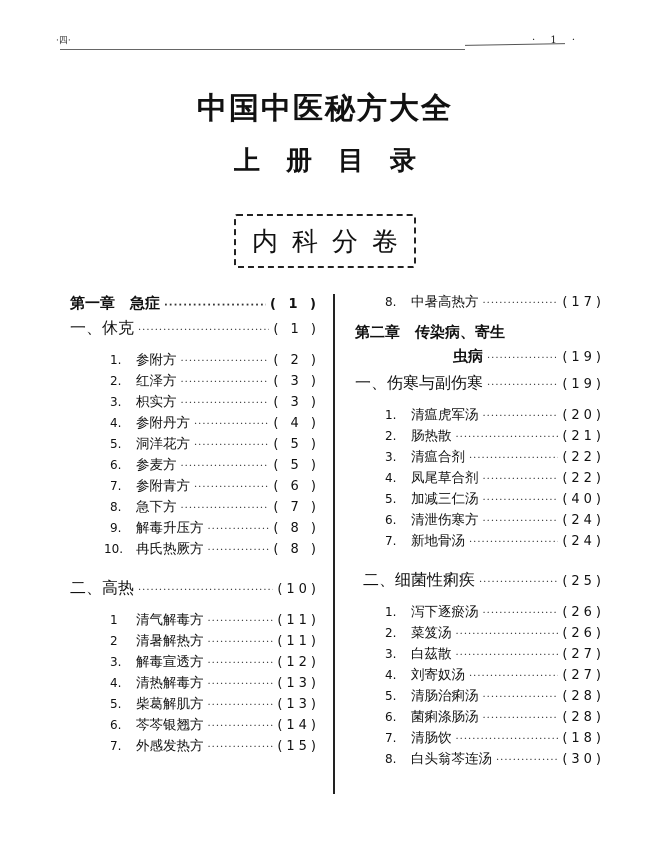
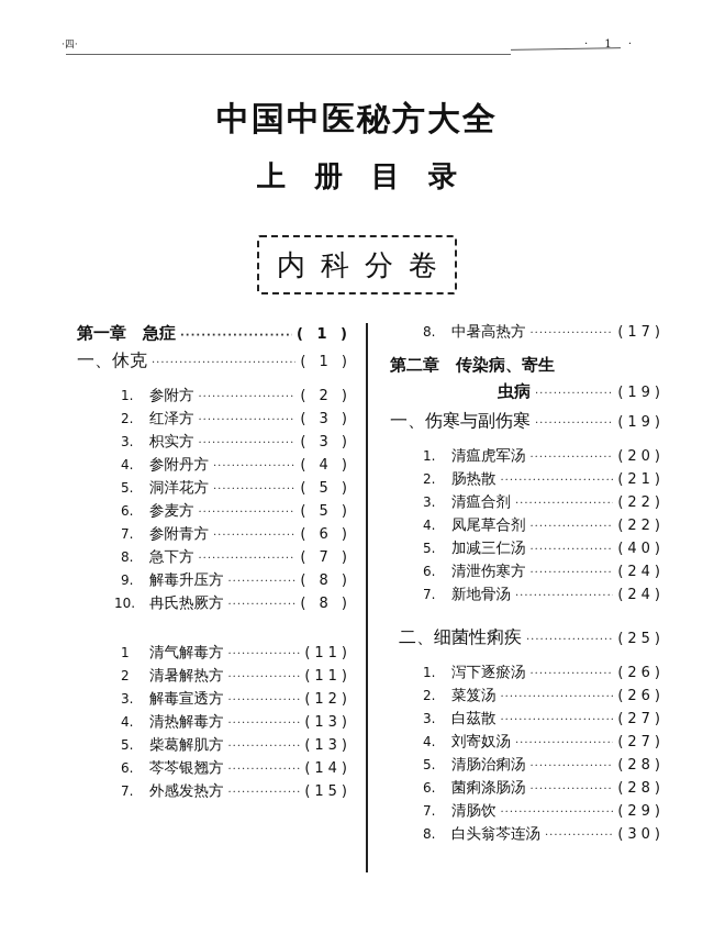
  ·四·
  · 1 ·
  中国中医秘方大全
  上册目录
  内科分卷
  第一章 急症
  ( 1 )
  一、休克
  ( 1 )
  1.
  参附方
  ( 2 )
  2.
  红泽方
  ( 3 )
  3.
  枳实方
  ( 3 )
  4.
  参附丹方
  ( 4 )
  5.
  洞洋花方
  ( 5 )
  6.
  参麦方
  ( 5 )
  7.
  参附青方
  ( 6 )
  8.
  急下方
  ( 7 )
  9.
  解毒升压方
  ( 8 )
  10.
  冉氏热厥方
  ( 8 )
- 二、高热
- (10)
  1
  清气解毒方
  (11)
  2
  清暑解热方
  (11)
  3.
  解毒宣透方
  (12)
  4.
  清热解毒方
  (13)
  5.
  柴葛解肌方
  (13)
  6.
  芩芩银翘方
  (14)
  7.
  外感发热方
  (15)
  8.
  中暑高热方
  (17)
  第二章 传染病、寄生
  虫病
  (19)
  一、伤寒与副伤寒
  (19)
  1.
  清瘟虎军汤
  (20)
  2.
  肠热散
  (21)
  3.
  清瘟合剂
  (22)
  4.
  凤尾草合剂
  (22)
  5.
  加减三仁汤
  (40)
  6.
  清泄伤寒方
  (24)
  7.
  新地骨汤
  (24)
  二、细菌性痢疾
  (25)
  1.
  泻下逐瘀汤
  (26)
  2.
  菜笈汤
  (26)
  3.
  白茲散
  (27)
  4.
  刘寄奴汤
  (27)
  5.
  清肠治痢汤
  (28)
  6.
  菌痢涤肠汤
  (28)
  7.
  清肠饮
- (18)
+ (29)
  8.
  白头翁芩连汤
  (30)
